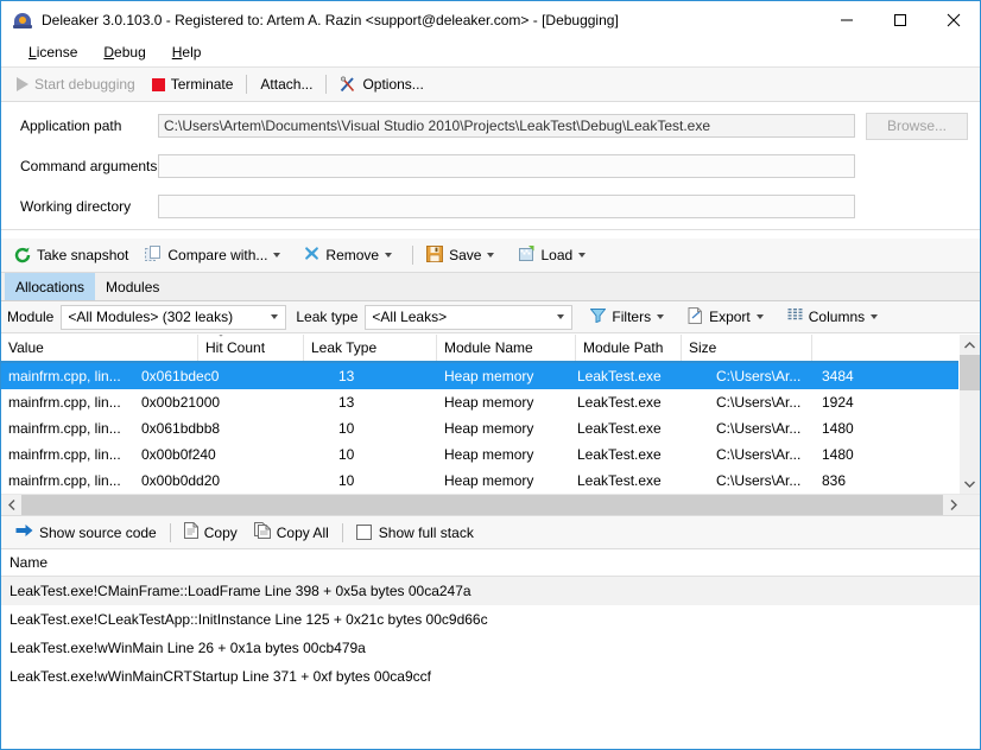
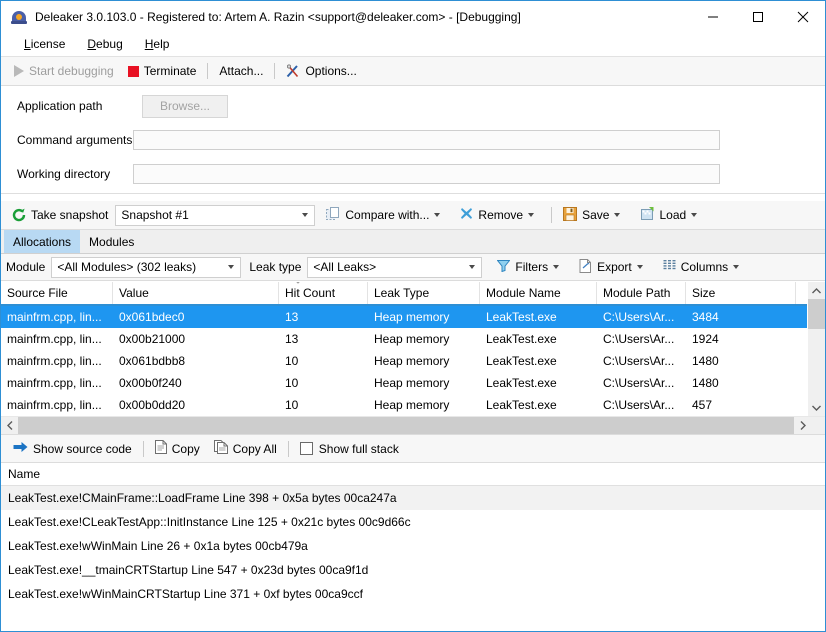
  Deleaker 3.0.103.0 - Registered to: Artem A. Razin <support@deleaker.com> - [Debugging]
  License
  Debug
  Help
  Start debugging
  Terminate
  Attach...
  Options...
  Application path
- C:\Users\Artem\Documents\Visual Studio 2010\Projects\LeakTest\Debug\LeakTest.exe
  Browse...
  Command arguments
  Working directory
  Take snapshot
+ Snapshot #1
  Compare with...
  Remove
  Save
  Load
  Allocations
  Modules
  Module
  <All Modules> (302 leaks)
  Leak type
  <All Leaks>
  Filters
  Export
  Columns
+ Source File
  Value
  Hit Count
  Leak Type
  Module Name
  Module Path
  Size
  mainfrm.cpp, lin...
  0x061bdec0
  13
  Heap memory
  LeakTest.exe
  C:\Users\Ar...
  3484
  mainfrm.cpp, lin...
  0x00b21000
  13
  Heap memory
  LeakTest.exe
  C:\Users\Ar...
  1924
  mainfrm.cpp, lin...
  0x061bdbb8
  10
  Heap memory
  LeakTest.exe
  C:\Users\Ar...
  1480
  mainfrm.cpp, lin...
  0x00b0f240
  10
  Heap memory
  LeakTest.exe
  C:\Users\Ar...
  1480
  mainfrm.cpp, lin...
  0x00b0dd20
  10
  Heap memory
  LeakTest.exe
  C:\Users\Ar...
- 836
+ 457
  Show source code
  Copy
  Copy All
  Show full stack
  Name
  LeakTest.exe!CMainFrame::LoadFrame Line 398 + 0x5a bytes 00ca247a
  LeakTest.exe!CLeakTestApp::InitInstance Line 125 + 0x21c bytes 00c9d66c
  LeakTest.exe!wWinMain Line 26 + 0x1a bytes 00cb479a
+ LeakTest.exe!__tmainCRTStartup Line 547 + 0x23d bytes 00ca9f1d
  LeakTest.exe!wWinMainCRTStartup Line 371 + 0xf bytes 00ca9ccf
